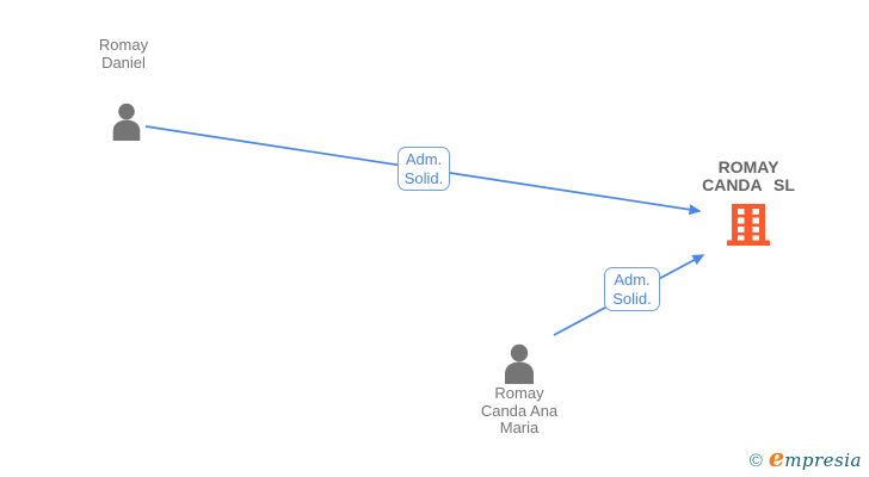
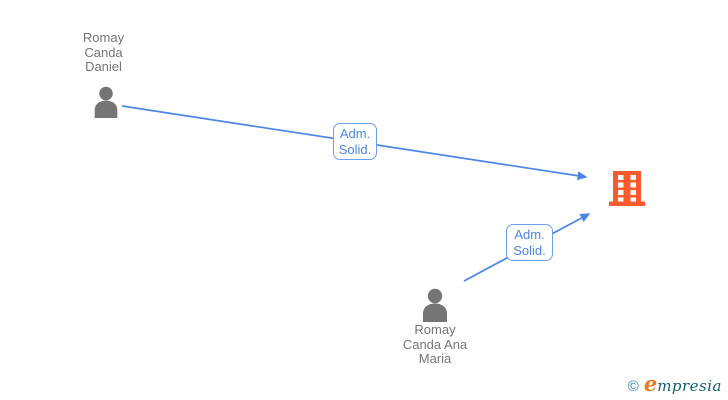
  Romay
+ Canda
  Daniel
  Adm.
  Solid.
  Adm.
  Solid.
- ROMAY
- CANDA SL
  Romay
  Canda Ana
  Maria
  ©
  e
  mpresia
